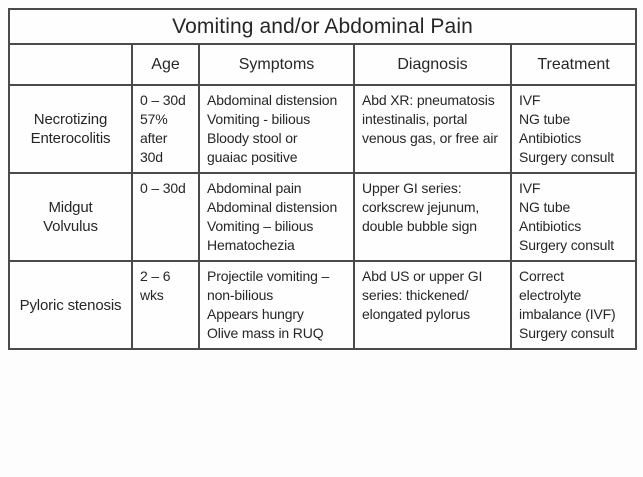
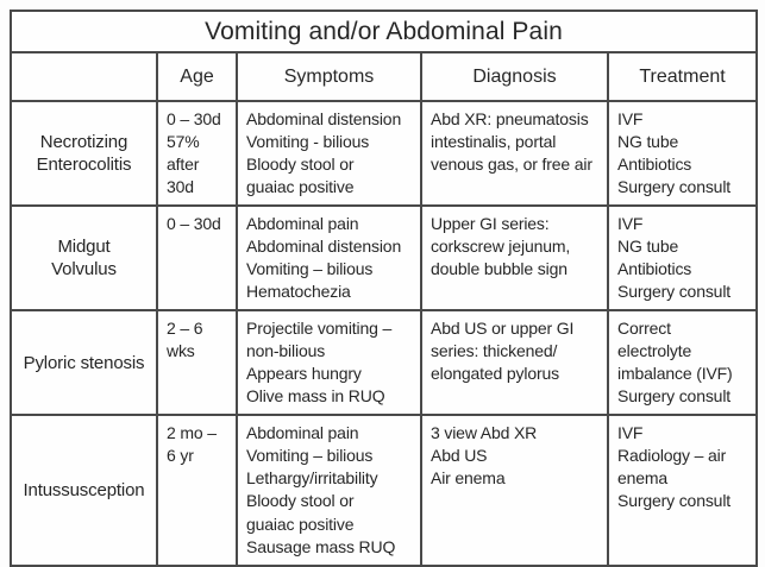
  Vomiting and/or Abdominal Pain
  	Age	Symptoms	Diagnosis	Treatment
  Necrotizing Enterocolitis	0 – 30d 57% after 30d	Abdominal distension Vomiting - bilious Bloody stool or guaiac positive	Abd XR: pneumatosis intestinalis, portal venous gas, or free air	IVF NG tube Antibiotics Surgery consult
  Midgut Volvulus	0 – 30d	Abdominal pain Abdominal distension Vomiting – bilious Hematochezia	Upper GI series: corkscrew jejunum, double bubble sign	IVF NG tube Antibiotics Surgery consult
  Pyloric stenosis	2 – 6 wks	Projectile vomiting – non-bilious Appears hungry Olive mass in RUQ	Abd US or upper GI series: thickened/ elongated pylorus	Correct electrolyte imbalance (IVF) Surgery consult
+ Intussusception	2 mo – 6 yr	Abdominal pain Vomiting – bilious Lethargy/irritability Bloody stool or guaiac positive Sausage mass RUQ	3 view Abd XR Abd US Air enema	IVF Radiology – air enema Surgery consult
